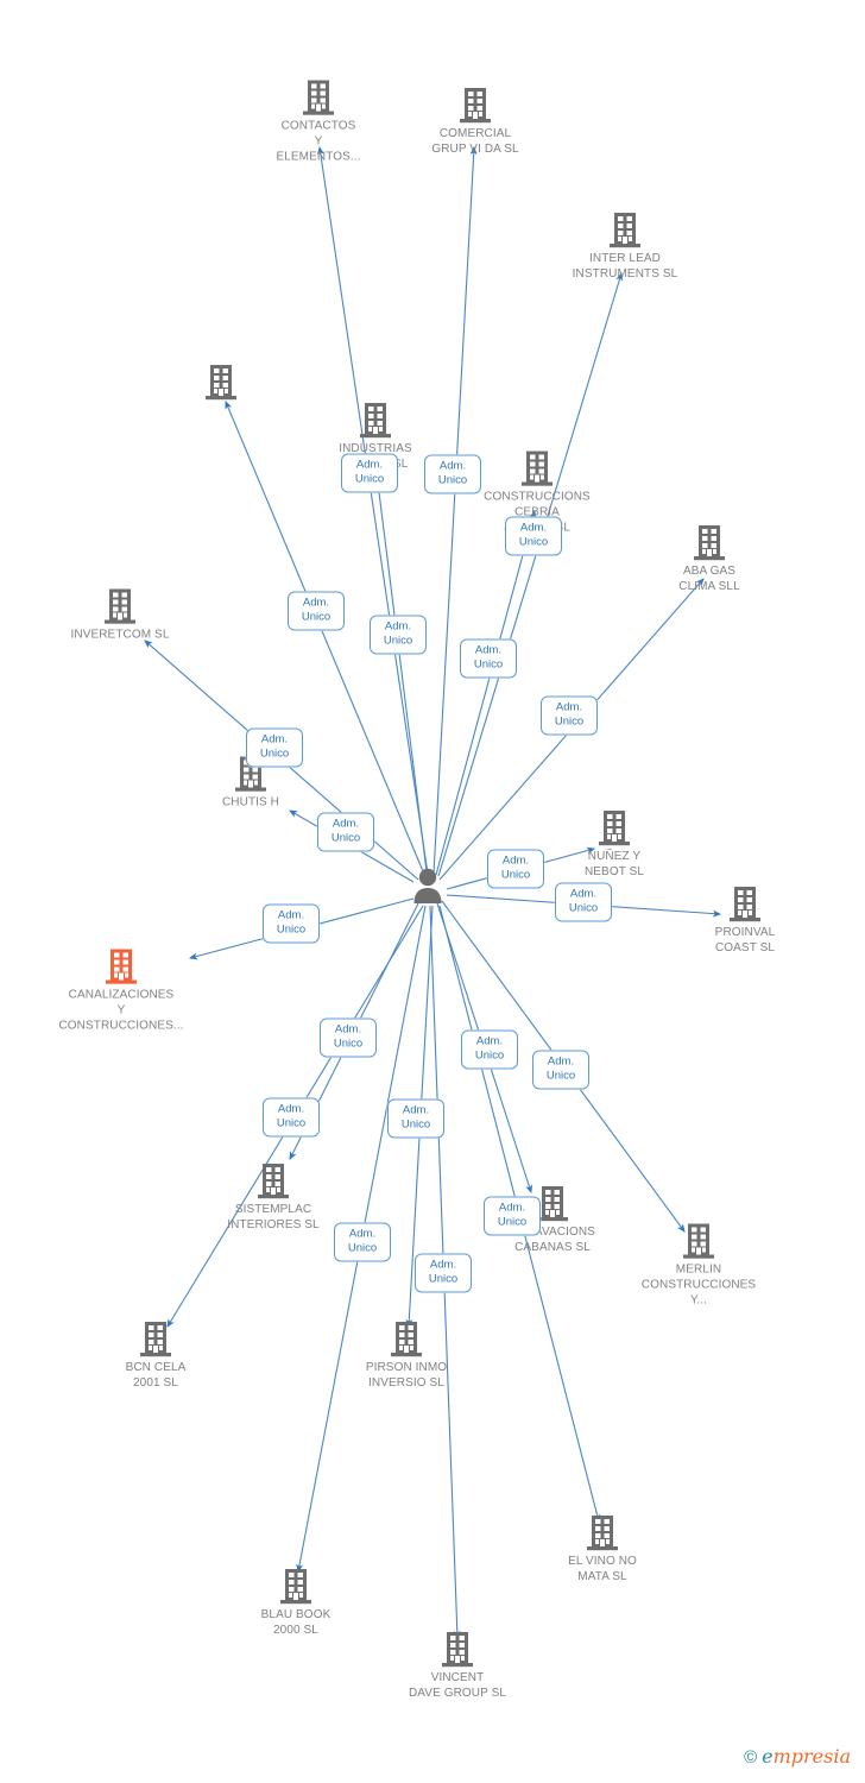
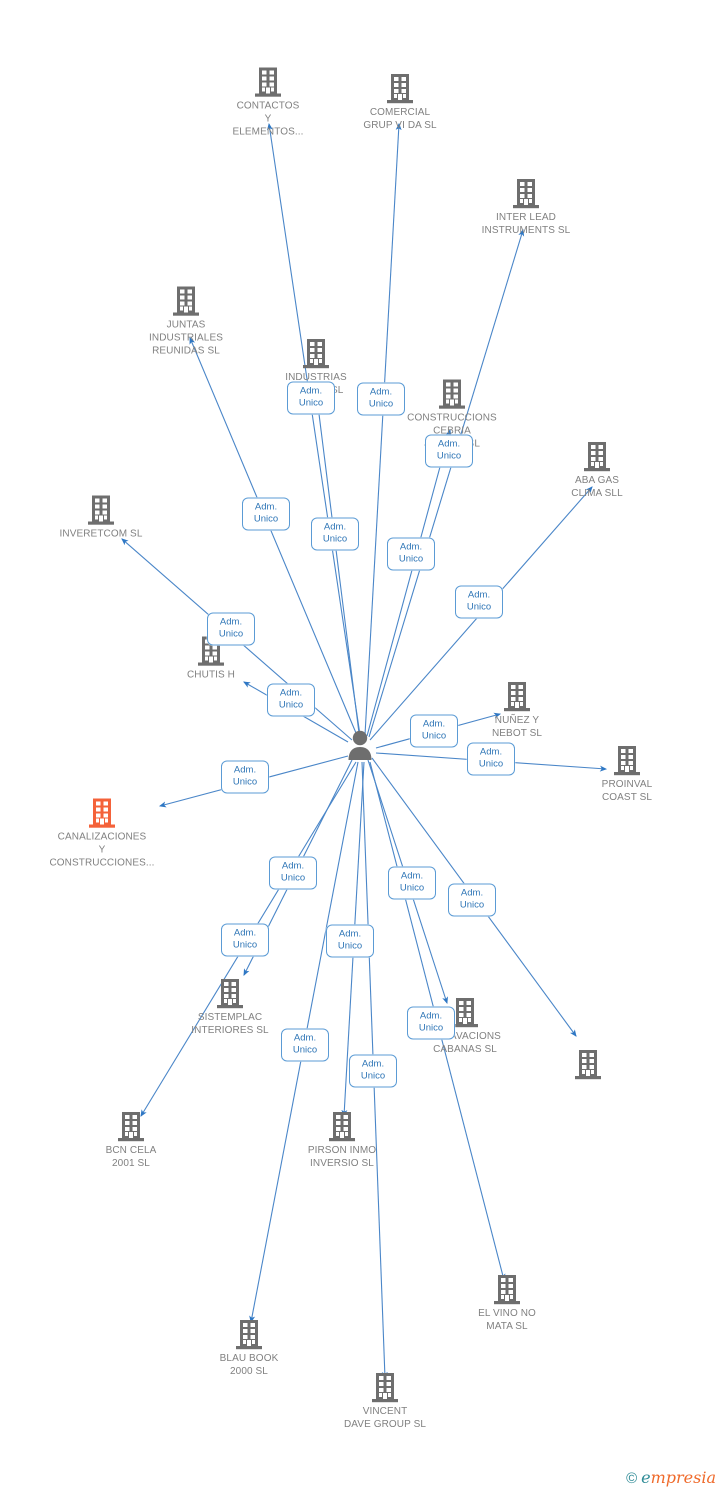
  CONTACTOS
  Y
  ELEMENTOS...
  COMERCIAL
  GRUP VI DA SL
  INTER LEAD
  INSTRUMENTS SL
+ JUNTAS
+ INDUSTRIALES
+ REUNIDAS SL
  INDUSTRIAS
  CONSTRUCCIONS
  CEBRIA
  ABA GAS
  CLIMA SLL
  INVERETCOM SL
  CHUTIS H
  NUÑEZ Y
  NEBOT SL
  PROINVAL
  COAST SL
  CANALIZACIONES
  Y
  CONSTRUCCIONES...
  SISTEMPLAC
  INTERIORES SL
  CABANAS SL
- MERLIN
- CONSTRUCCIONES
- Y...
  BCN CELA
  2001 SL
  PIRSON INMO
  INVERSIO SL
  EL VINO NO
  MATA SL
  BLAU BOOK
  2000 SL
  VINCENT
  DAVE GROUP SL
  Adm.
  Unico
  Adm.
  Unico
  Adm.
  Unico
  Adm.
  Unico
  Adm.
  Unico
  Adm.
  Unico
  Adm.
  Unico
  Adm.
  Unico
  Adm.
  Unico
  Adm.
  Unico
  Adm.
  Unico
  Adm.
  Unico
  Adm.
  Unico
  Adm.
  Unico
  Adm.
  Unico
  Adm.
  Unico
  Adm.
  Unico
  Adm.
  Unico
  Adm.
  Unico
  Adm.
  Unico
  ©
  empresia
